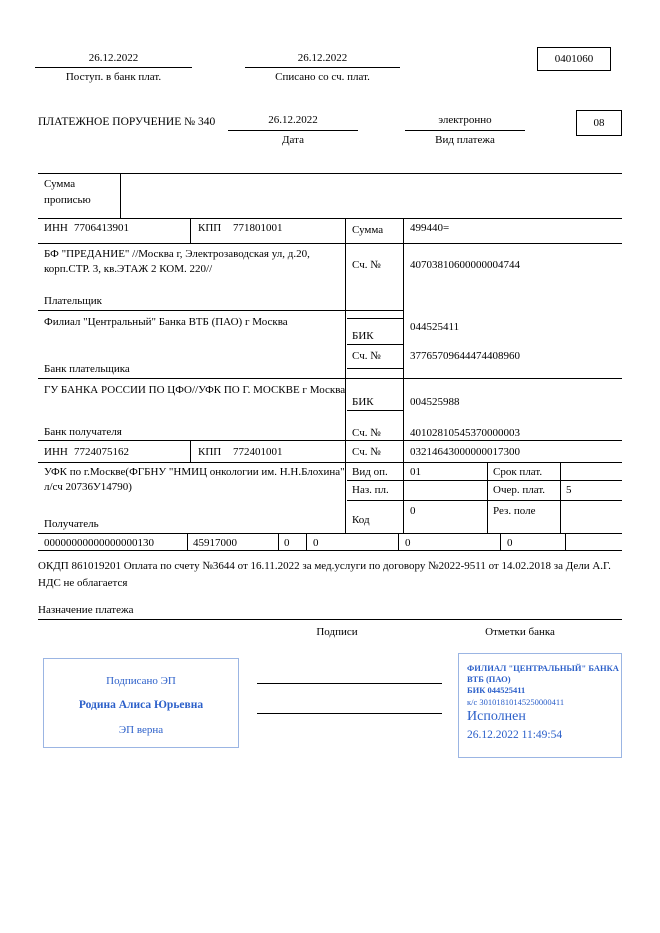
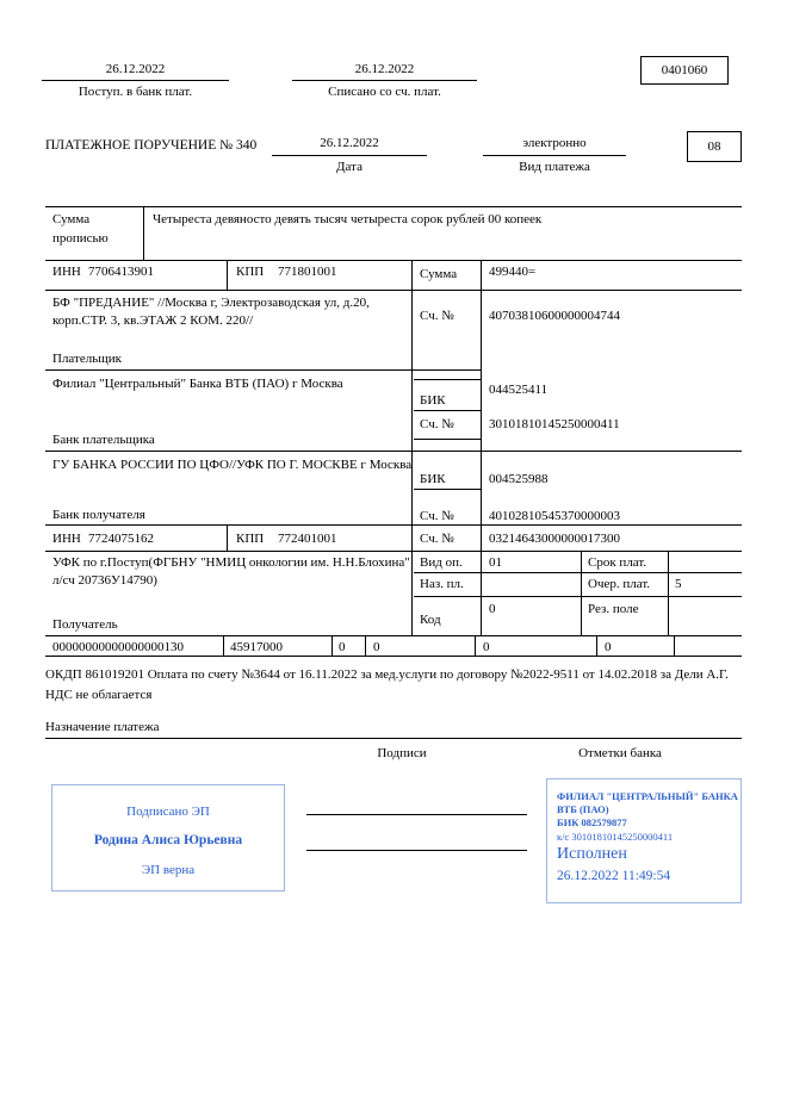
  26.12.2022
  Поступ. в банк плат.
  26.12.2022
  Списано со сч. плат.
  0401060
  ПЛАТЕЖНОЕ ПОРУЧЕНИЕ № 340
  26.12.2022
  Дата
  электронно
  Вид платежа
  08
  Сумма
  прописью
+ Четыреста девяносто девять тысяч четыреста сорок рублей 00 копеек
  ИНН
  7706413901
  КПП
  771801001
  Сумма
  499440=
  БФ "ПРЕДАНИЕ" //Москва г, Электрозаводская ул, д.20,
  корп.СТР. 3, кв.ЭТАЖ 2 КОМ. 220//
  Сч. №
  40703810600000004744
  Плательщик
  Филиал "Центральный" Банка ВТБ (ПАО) г Москва
  044525411
  БИК
  Сч. №
- 37765709644474408960
+ 30101810145250000411
  Банк плательщика
  ГУ БАНКА РОССИИ ПО ЦФО//УФК ПО Г. МОСКВЕ г Москва
  БИК
  004525988
  Сч. №
  40102810545370000003
  Банк получателя
  ИНН
  7724075162
  КПП
  772401001
  Сч. №
  03214643000000017300
- УФК по г.Москве(ФГБНУ "НМИЦ онкологии им. Н.Н.Блохина"
+ УФК по г.Поступ(ФГБНУ "НМИЦ онкологии им. Н.Н.Блохина"
  л/сч 20736У14790)
  Получатель
  Вид оп.
  01
  Срок плат.
  Наз. пл.
  Очер. плат.
  5
  Код
  0
  Рез. поле
  00000000000000000130
  45917000
  0
  0
  0
  0
  ОКДП 861019201 Оплата по счету №3644 от 16.11.2022 за мед.услуги по договору №2022-9511 от 14.02.2018 за Дели А.Г.
  НДС не облагается
  Назначение платежа
  Подписи
  Отметки банка
  Подписано ЭП
  Родина Алиса Юрьевна
  ЭП верна
  ФИЛИАЛ "ЦЕНТРАЛЬНЫЙ" БАНКА
  ВТБ (ПАО)
- БИК 044525411
+ БИК 082579877
  к/с 30101810145250000411
  Исполнен
  26.12.2022 11:49:54
